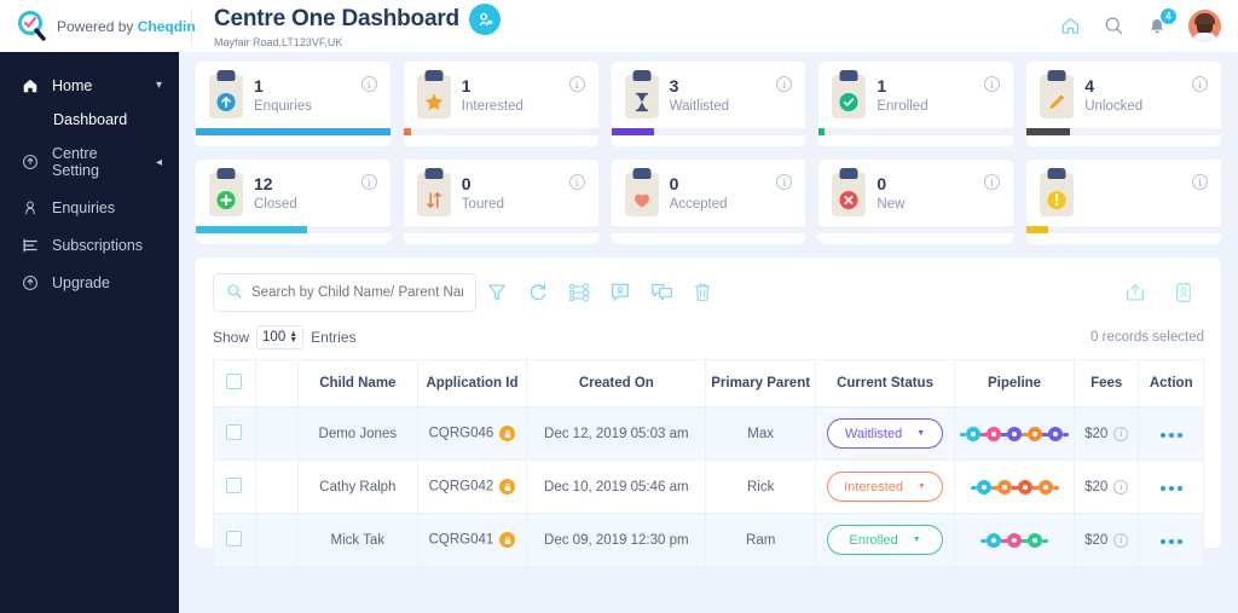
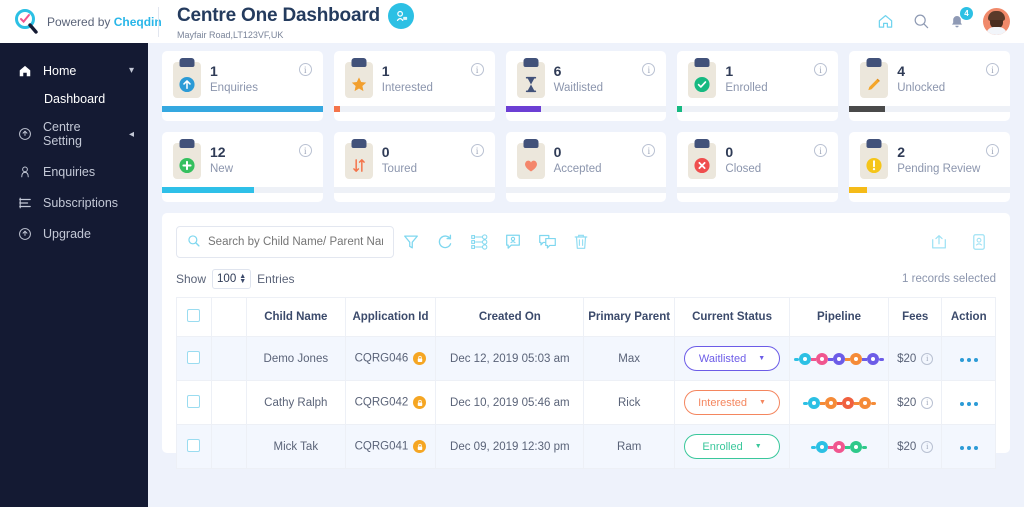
  Powered by Cheqdi
  Centre One Dashboard
  Mayfair Road,LT123VF,UK
  4
  Home
  ▾
  Dashboard
  Centre Setting
  ◂
  Enquiries
  Subscriptions
  Upgrade
  1
  Enquiries
  i
  1
  Interested
  i
- 3
+ 6
  Waitlisted
  i
  1
  Enrolled
  i
  4
  Unlocked
  i
  12
- Closed
+ New
  i
  0
  Toured
  i
  0
  Accepted
  i
  0
- New
+ Closed
  i
+ 2
+ Pending Review
  i
  Search by Child Name/ Parent Na
  Show
  100
  Entries
- 0 records selected
+ 1 records selected
  		Child Name	Application Id	Created On	Primary Parent	Current Status	Pipeline	Fees	Action
  		Demo Jones	CQRG046	Dec 12, 2019 05:03 am	Max	Waitlisted		$20 i
  		Cathy Ralph	CQRG042	Dec 10, 2019 05:46 am	Rick	Interested		$20 i
  		Mick Tak	CQRG041	Dec 09, 2019 12:30 pm	Ram	Enrolled		$20 i
